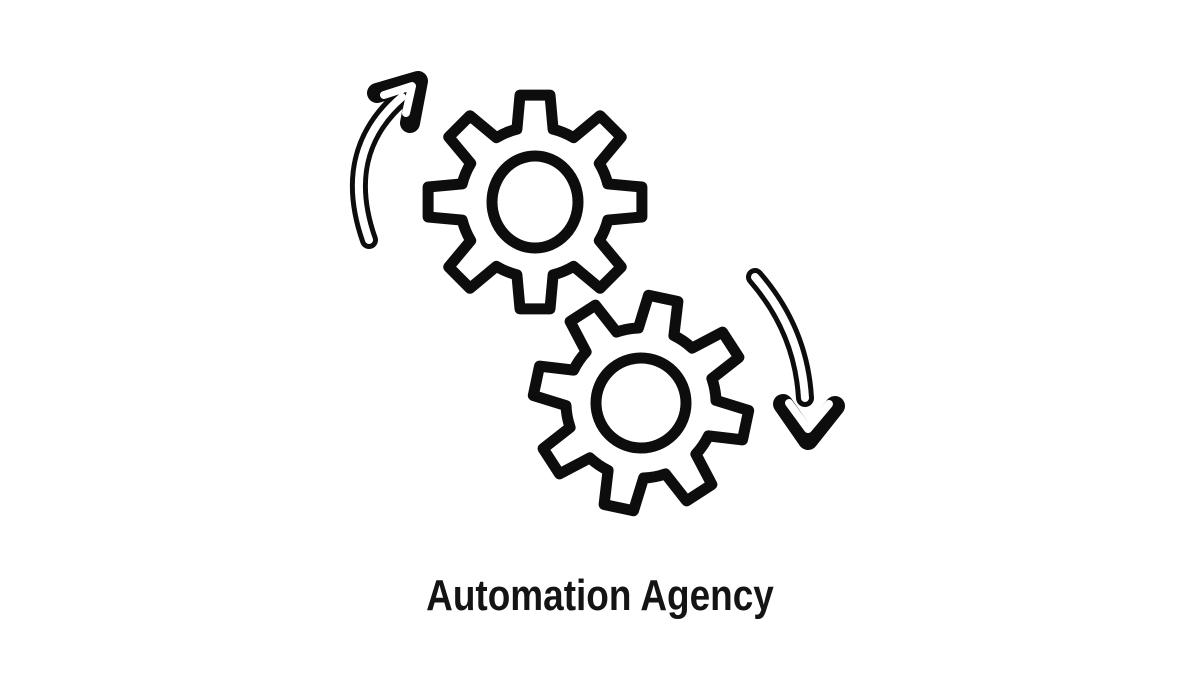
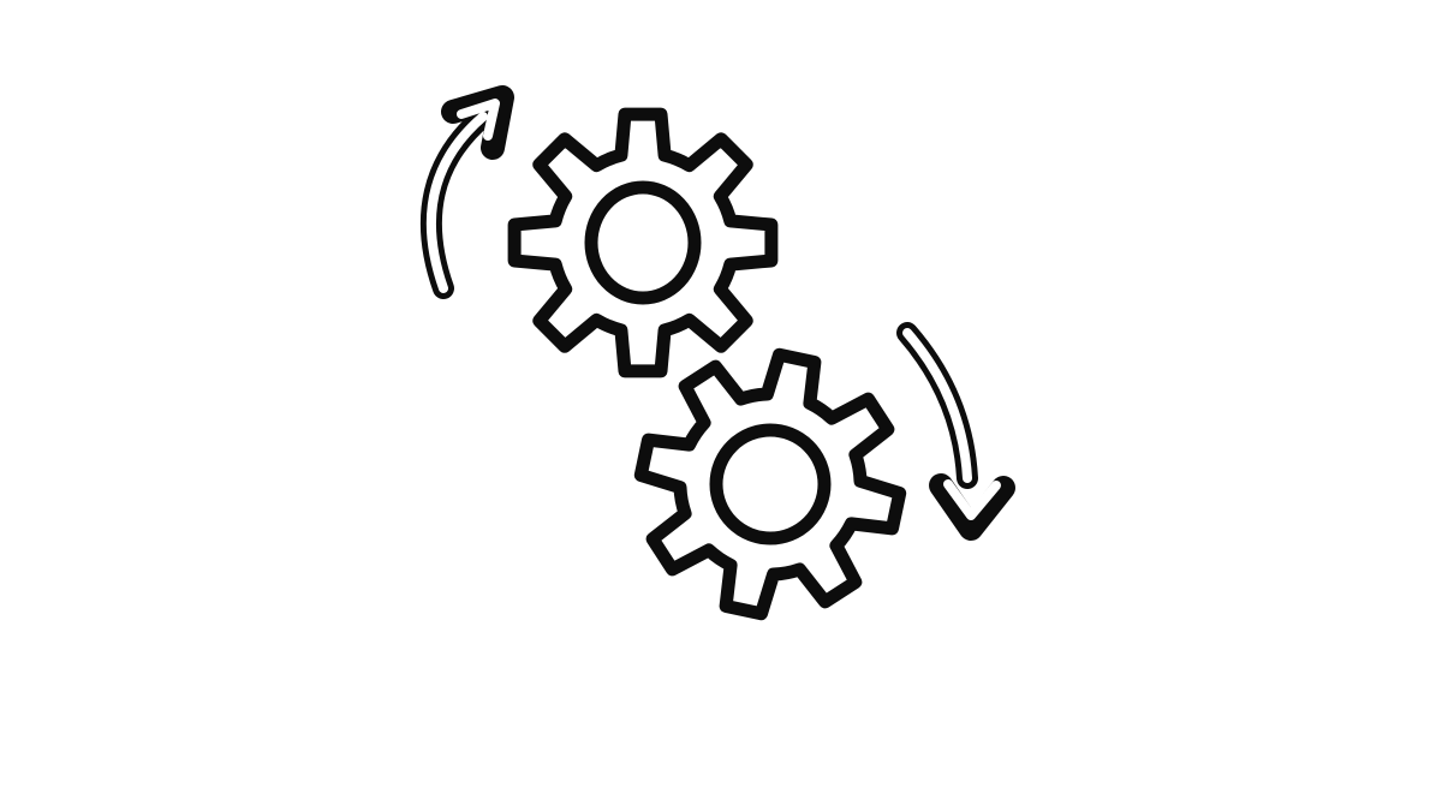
- Automation Agency
